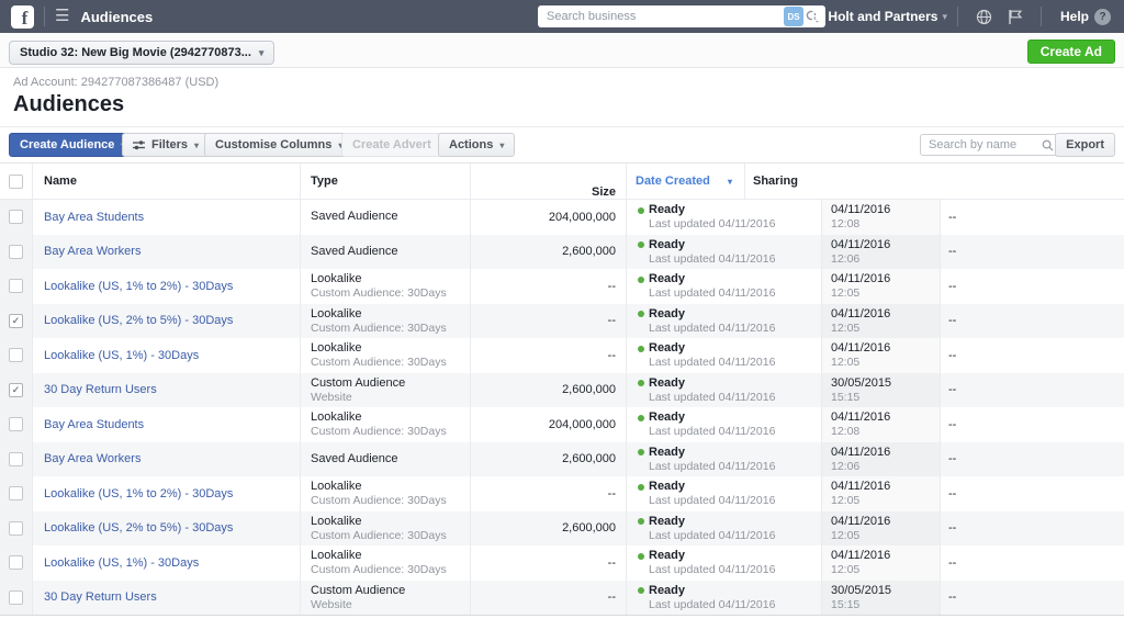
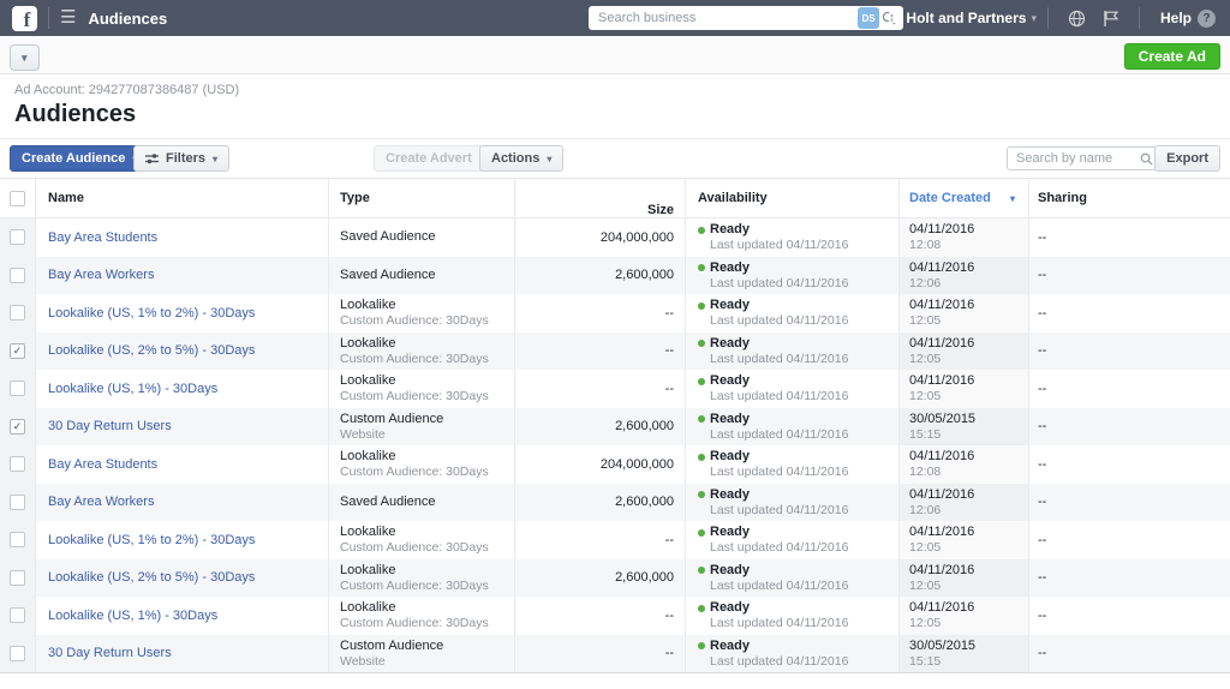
  f
  ☰
  Audiences
  Search business
  DS
  B. Holt and Partners
  ▾
  Help
  ?
- Studio 32: New Big Movie (2942770873...
  ▾
  Create Ad
  Ad Account: 294277087386487 (USD)
  Audiences
  Create Audience
  Filters
  ▾
- Customise Columns
  Create Advert
  Actions
  ▾
  Search by name
  Export
  Name
  Type
  Size
+ Availability
  Date Created
  ▾
  Sharing
  Bay Area Students
  Saved Audience
  204,000,000
  Ready
  Last updated 04/11/2016
  04/11/2016
  12:08
  --
  Bay Area Workers
  Saved Audience
  2,600,000
  Ready
  Last updated 04/11/2016
  04/11/2016
  12:06
  --
  Lookalike (US, 1% to 2%) - 30Days
  Lookalike
  Custom Audience: 30Days
  --
  Ready
  Last updated 04/11/2016
  04/11/2016
  12:05
  --
  ✓
  Lookalike (US, 2% to 5%) - 30Days
  Lookalike
  Custom Audience: 30Days
  --
  Ready
  Last updated 04/11/2016
  04/11/2016
  12:05
  --
  Lookalike (US, 1%) - 30Days
  Lookalike
  Custom Audience: 30Days
  --
  Ready
  Last updated 04/11/2016
  04/11/2016
  12:05
  --
  ✓
  30 Day Return Users
  Custom Audience
  Website
  2,600,000
  Ready
  Last updated 04/11/2016
  30/05/2015
  15:15
  --
  Bay Area Students
  Lookalike
  Custom Audience: 30Days
  204,000,000
  Ready
  Last updated 04/11/2016
  04/11/2016
  12:08
  --
  Bay Area Workers
  Saved Audience
  2,600,000
  Ready
  Last updated 04/11/2016
  04/11/2016
  12:06
  --
  Lookalike (US, 1% to 2%) - 30Days
  Lookalike
  Custom Audience: 30Days
  --
  Ready
  Last updated 04/11/2016
  04/11/2016
  12:05
  --
  Lookalike (US, 2% to 5%) - 30Days
  Lookalike
  Custom Audience: 30Days
  2,600,000
  Ready
  Last updated 04/11/2016
  04/11/2016
  12:05
  --
  Lookalike (US, 1%) - 30Days
  Lookalike
  Custom Audience: 30Days
  --
  Ready
  Last updated 04/11/2016
  04/11/2016
  12:05
  --
  30 Day Return Users
  Custom Audience
  Website
  --
  Ready
  Last updated 04/11/2016
  30/05/2015
  15:15
  --
